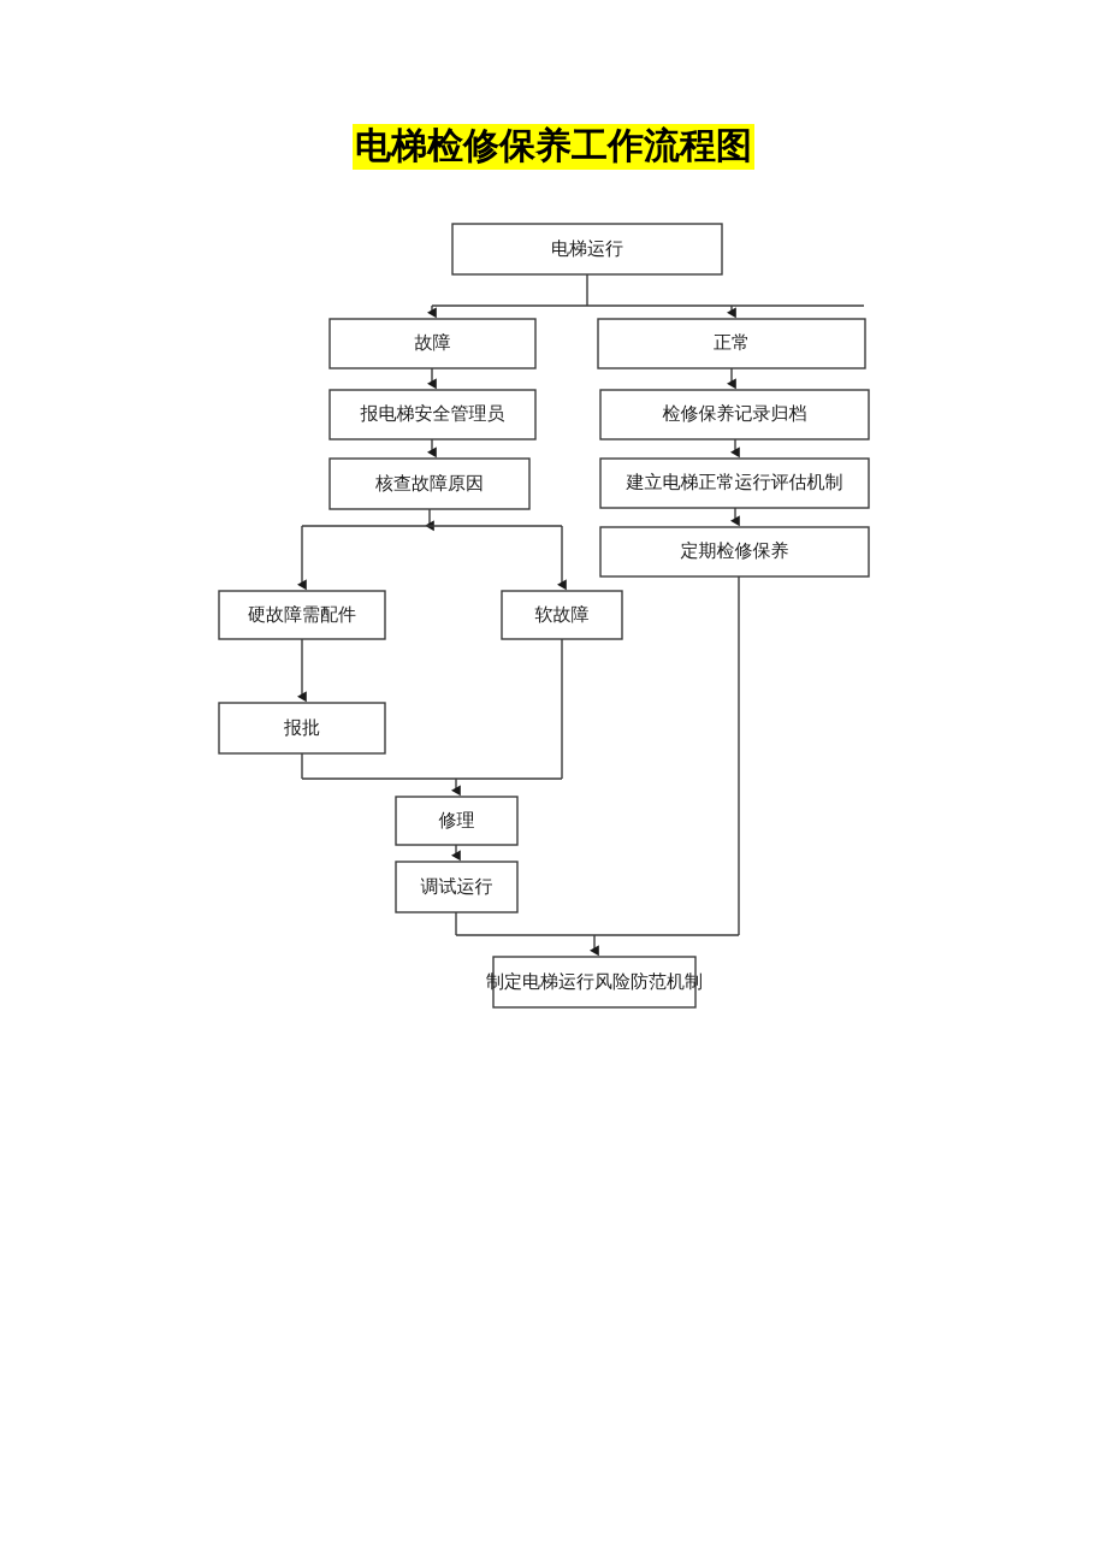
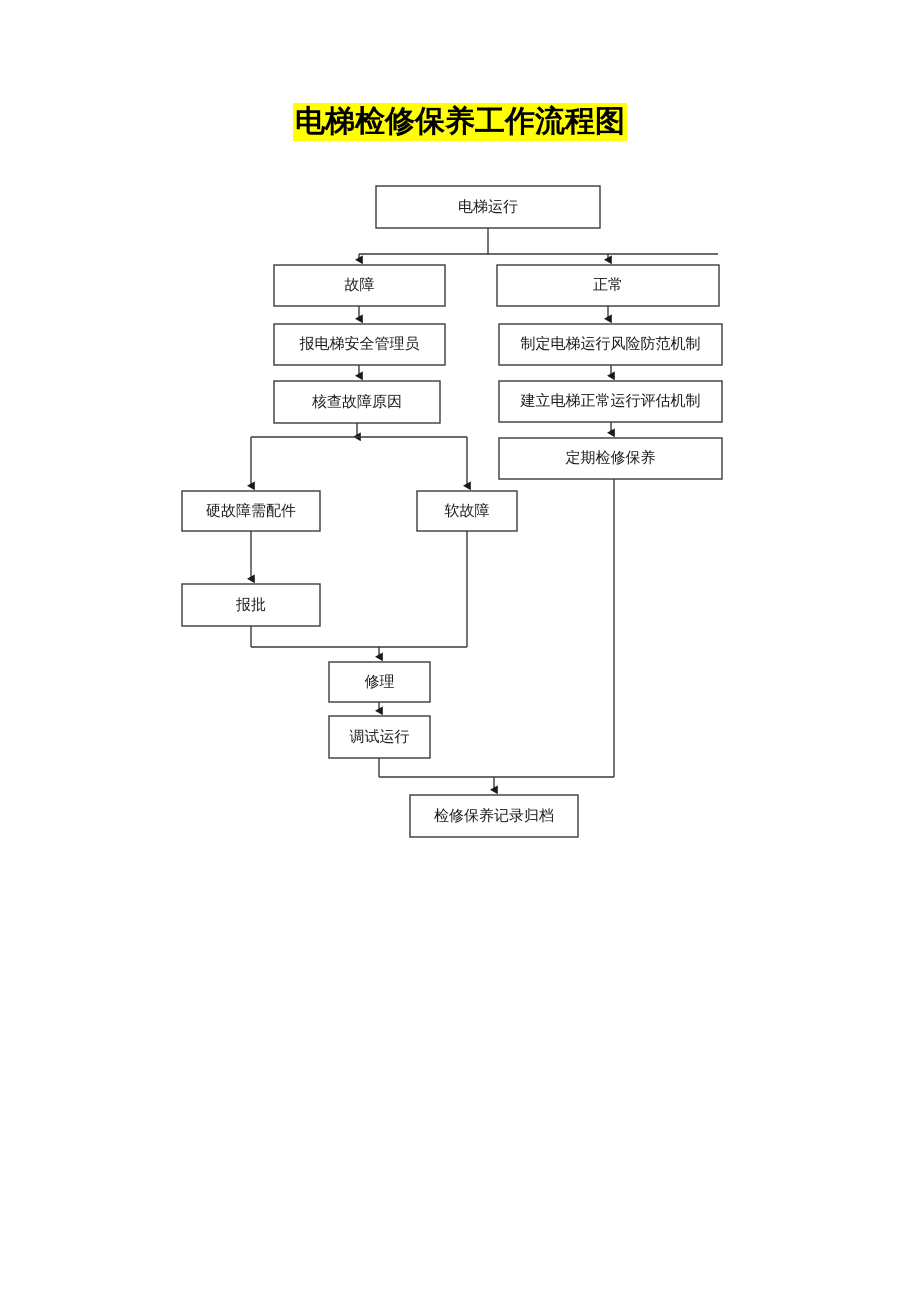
  电梯检修保养工作流程图
  电梯运行
  故障
  正常
  报电梯安全管理员
- 检修保养记录归档
+ 制定电梯运行风险防范机制
  核查故障原因
  建立电梯正常运行评估机制
  定期检修保养
  硬故障需配件
  软故障
  报批
  修理
  调试运行
- 制定电梯运行风险防范机制
+ 检修保养记录归档
